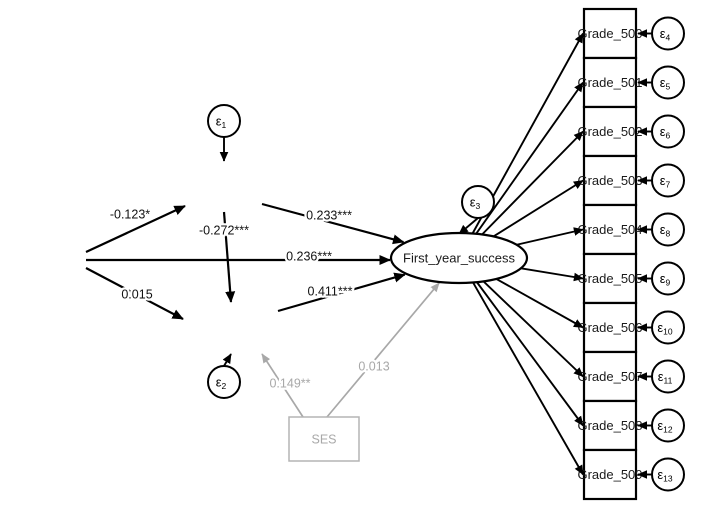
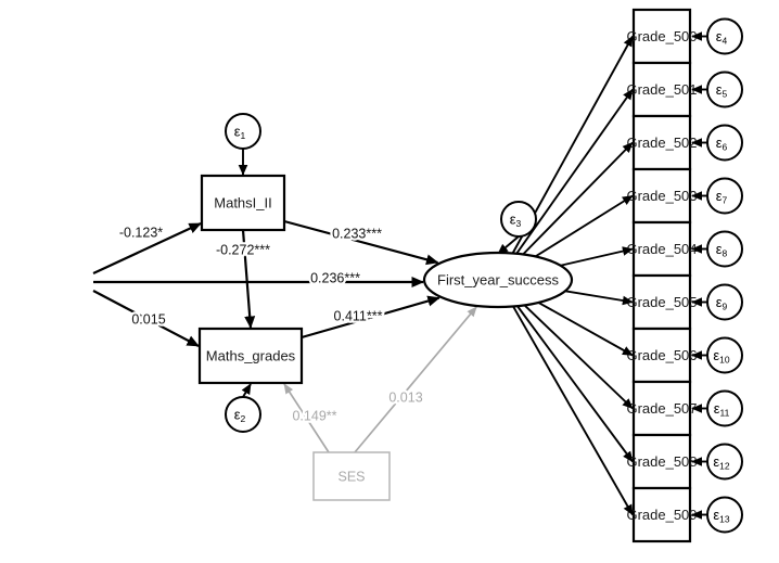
  rade_50
  rade_50
  rade_50
  rade_50
  rade_50
  rade_50
  rade_50
  rade_50
  rade_50
  rade_50
  ε4
  ε5
  ε6
  ε7
  ε8
  ε9
  ε10
  ε11
  ε12
  ε13
  ε1
  ε2
  ε3
+ MathsI_II
+ Maths_grades
  SES
  First_year_success
  -0.123*
  -0.272***
  0.015
  0.233***
  0.236***
  0.411***
  0.149**
  0.013
